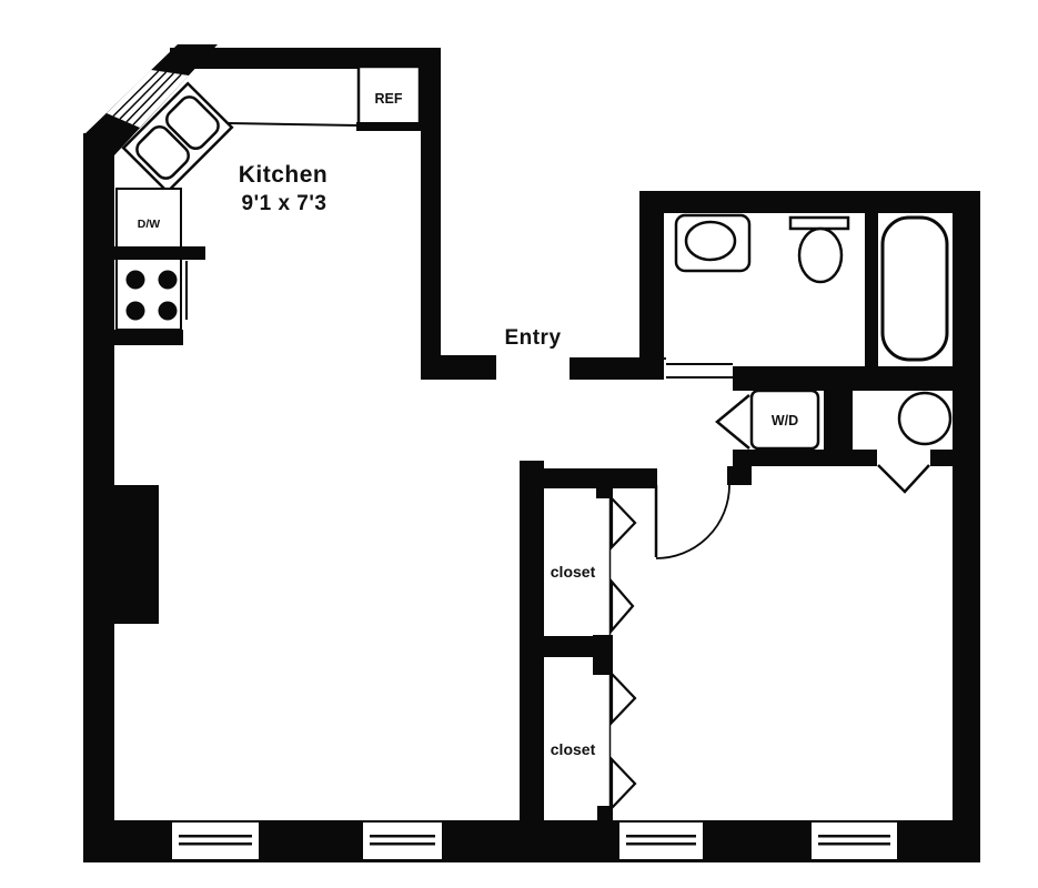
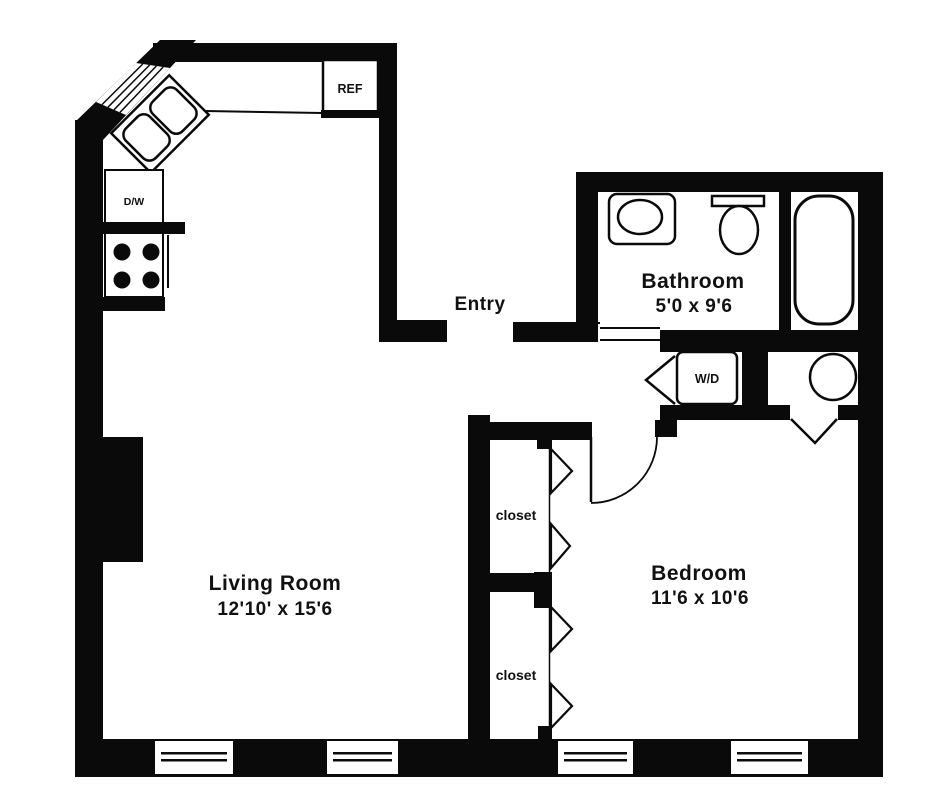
  REF
  D/W
  W/D
- Kitchen
- 9'1 x 7'3
  Entry
+ Bathroom
+ 5'0 x 9'6
+ Living Room
+ 12'10' x 15'6
+ Bedroom
+ 11'6 x 10'6
  closet
  closet
